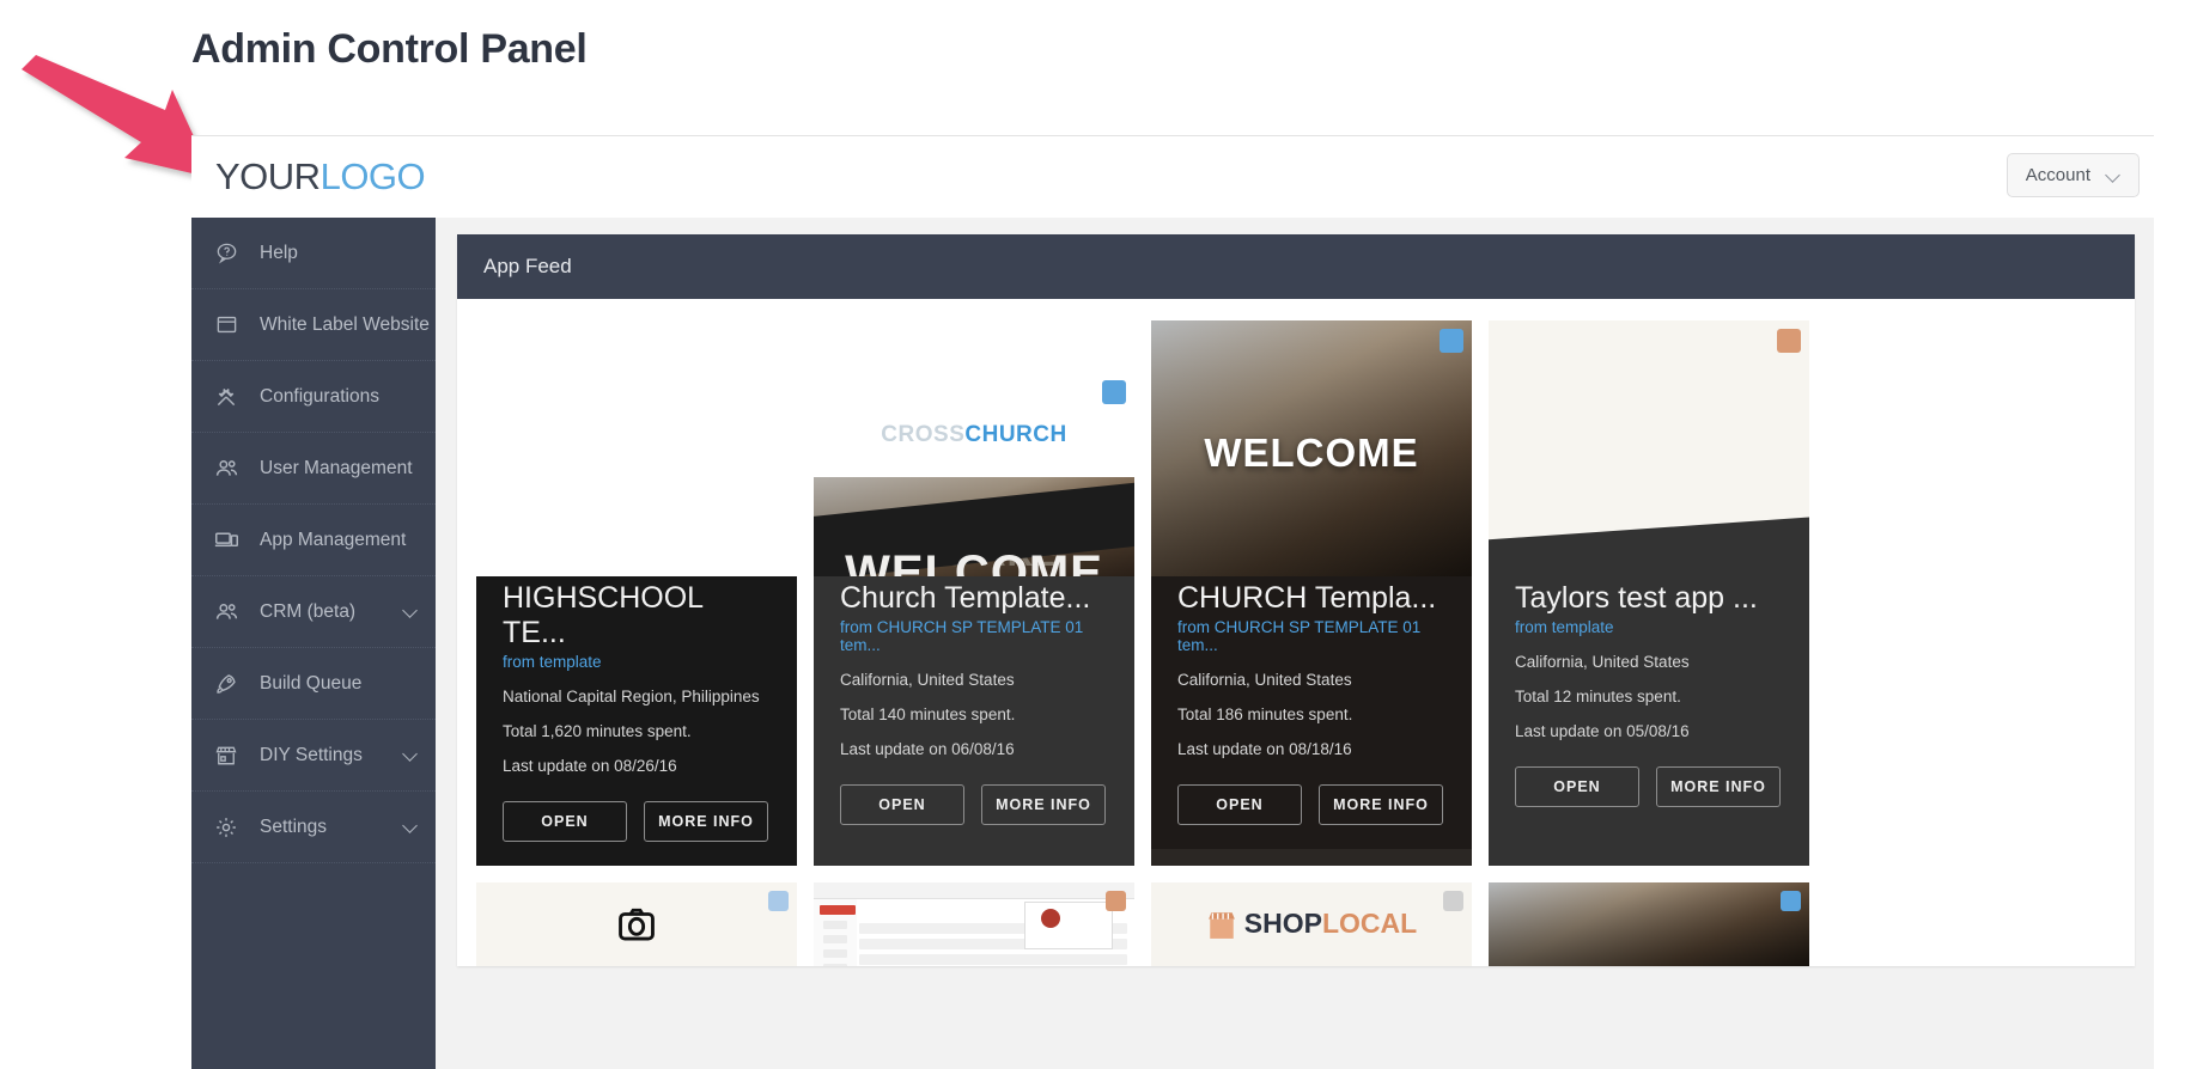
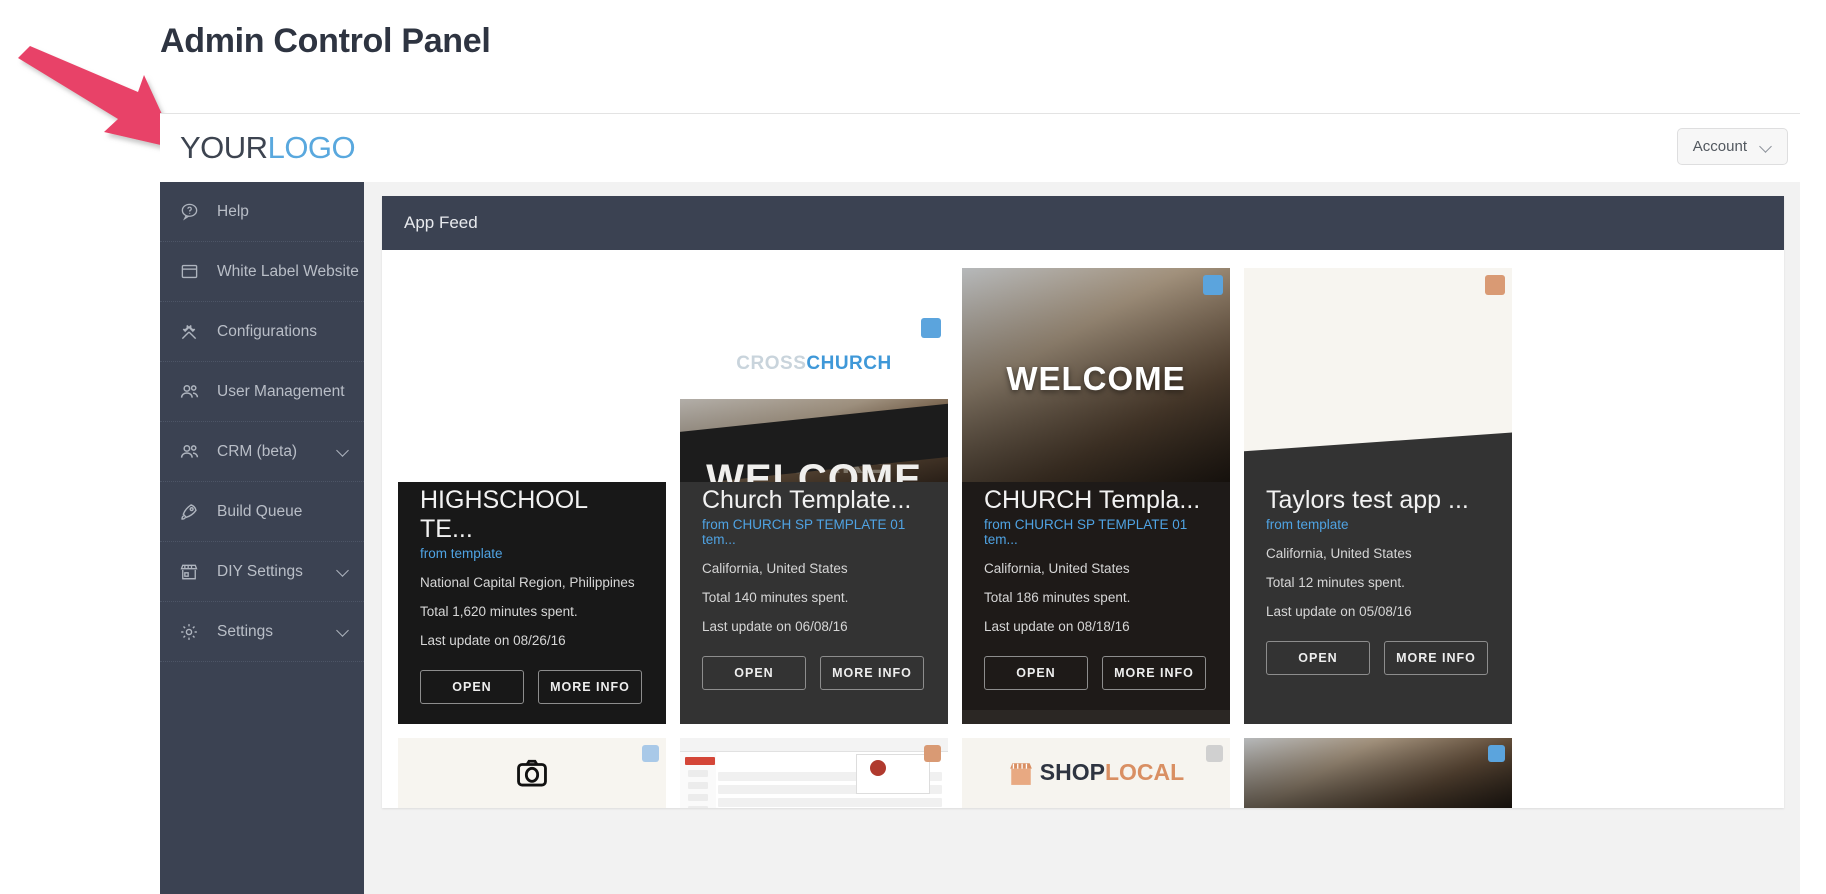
  Admin Control Panel
  YOURLOGO
  Account
  Help
  White Label Website
  Configurations
  User Management
- App Management
  CRM (beta)
  Build Queue
  DIY Settings
  Settings
  App Feed
  HIGHSCHOOL TE...
  from template
  National Capital Region, Philippines
  Total 1,620 minutes spent.
  Last update on 08/26/16
  OPEN
  MORE INFO
  CROSSCHURCH
  WELCOME
  Church Template...
  from CHURCH SP TEMPLATE 01 tem...
  California, United States
  Total 140 minutes spent.
  Last update on 06/08/16
  OPEN
  MORE INFO
  WELCOME
  CHURCH Templa...
  from CHURCH SP TEMPLATE 01 tem...
  California, United States
  Total 186 minutes spent.
  Last update on 08/18/16
  OPEN
  MORE INFO
  Taylors test app ...
  from template
  California, United States
  Total 12 minutes spent.
  Last update on 05/08/16
  OPEN
  MORE INFO
  SHOPLOCAL
